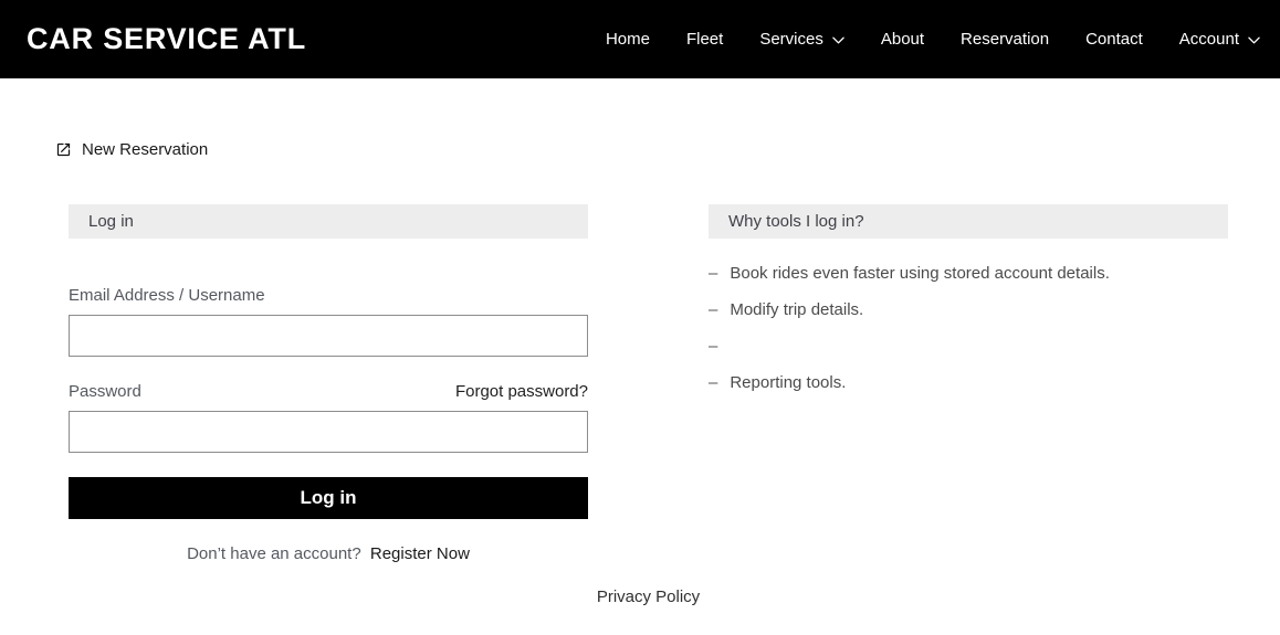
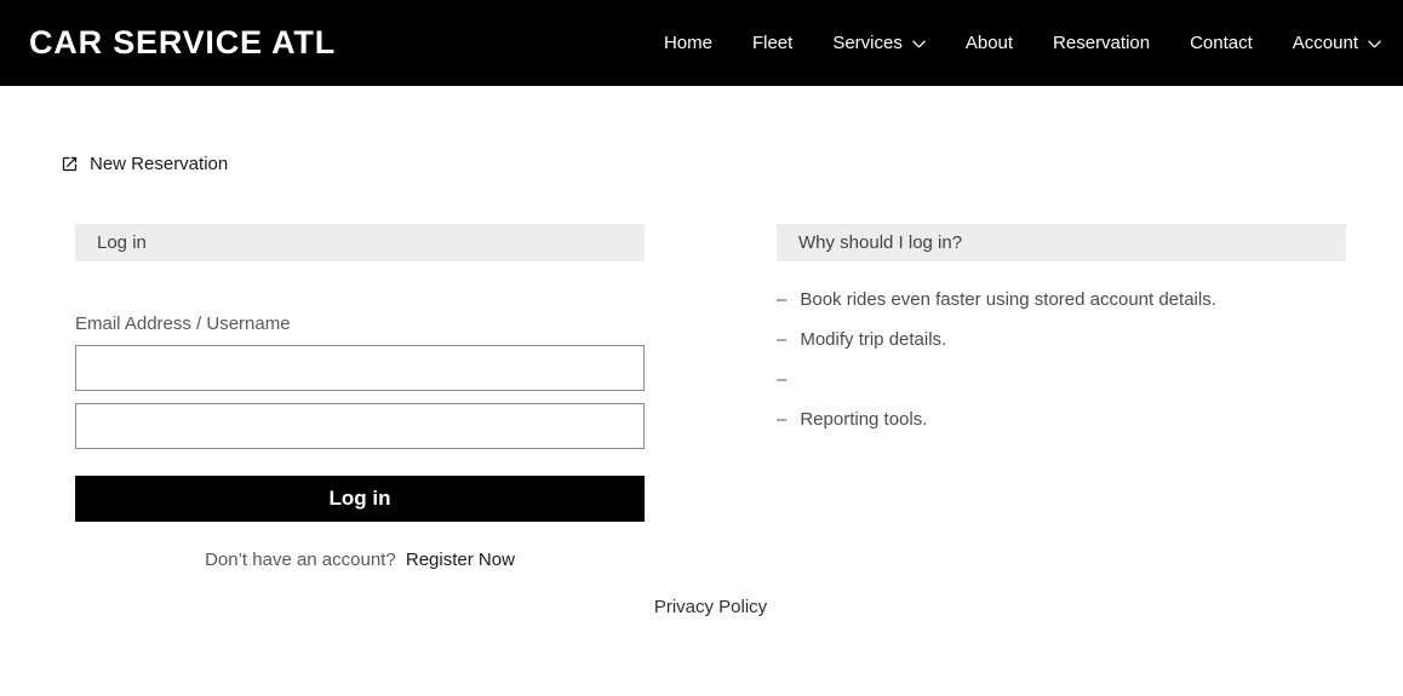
  CAR SERVICE ATL
  Home
  Fleet
  Services
  About
  Reservation
  Contact
  Account
  New Reservation
  Log in
  Email Address / Username
- Password
- Forgot password?
  Log in
  Don’t have an account? Register Now
- Why tools I log in?
+ Why should I log in?
  –
  Book rides even faster using stored account details.
  –
  Modify trip details.
  –
  –
  Reporting tools.
  Privacy Policy
